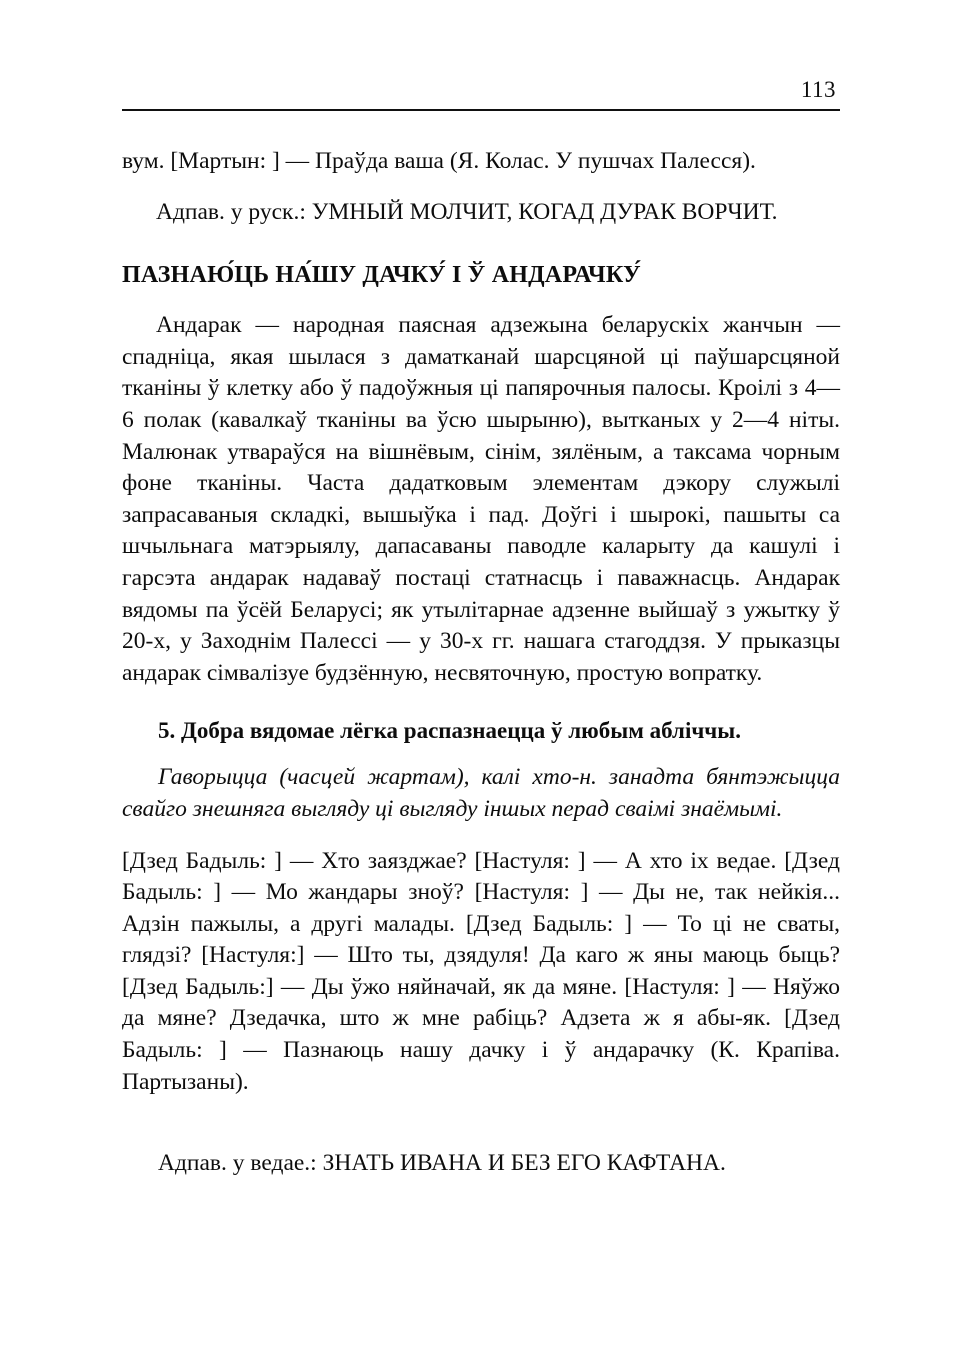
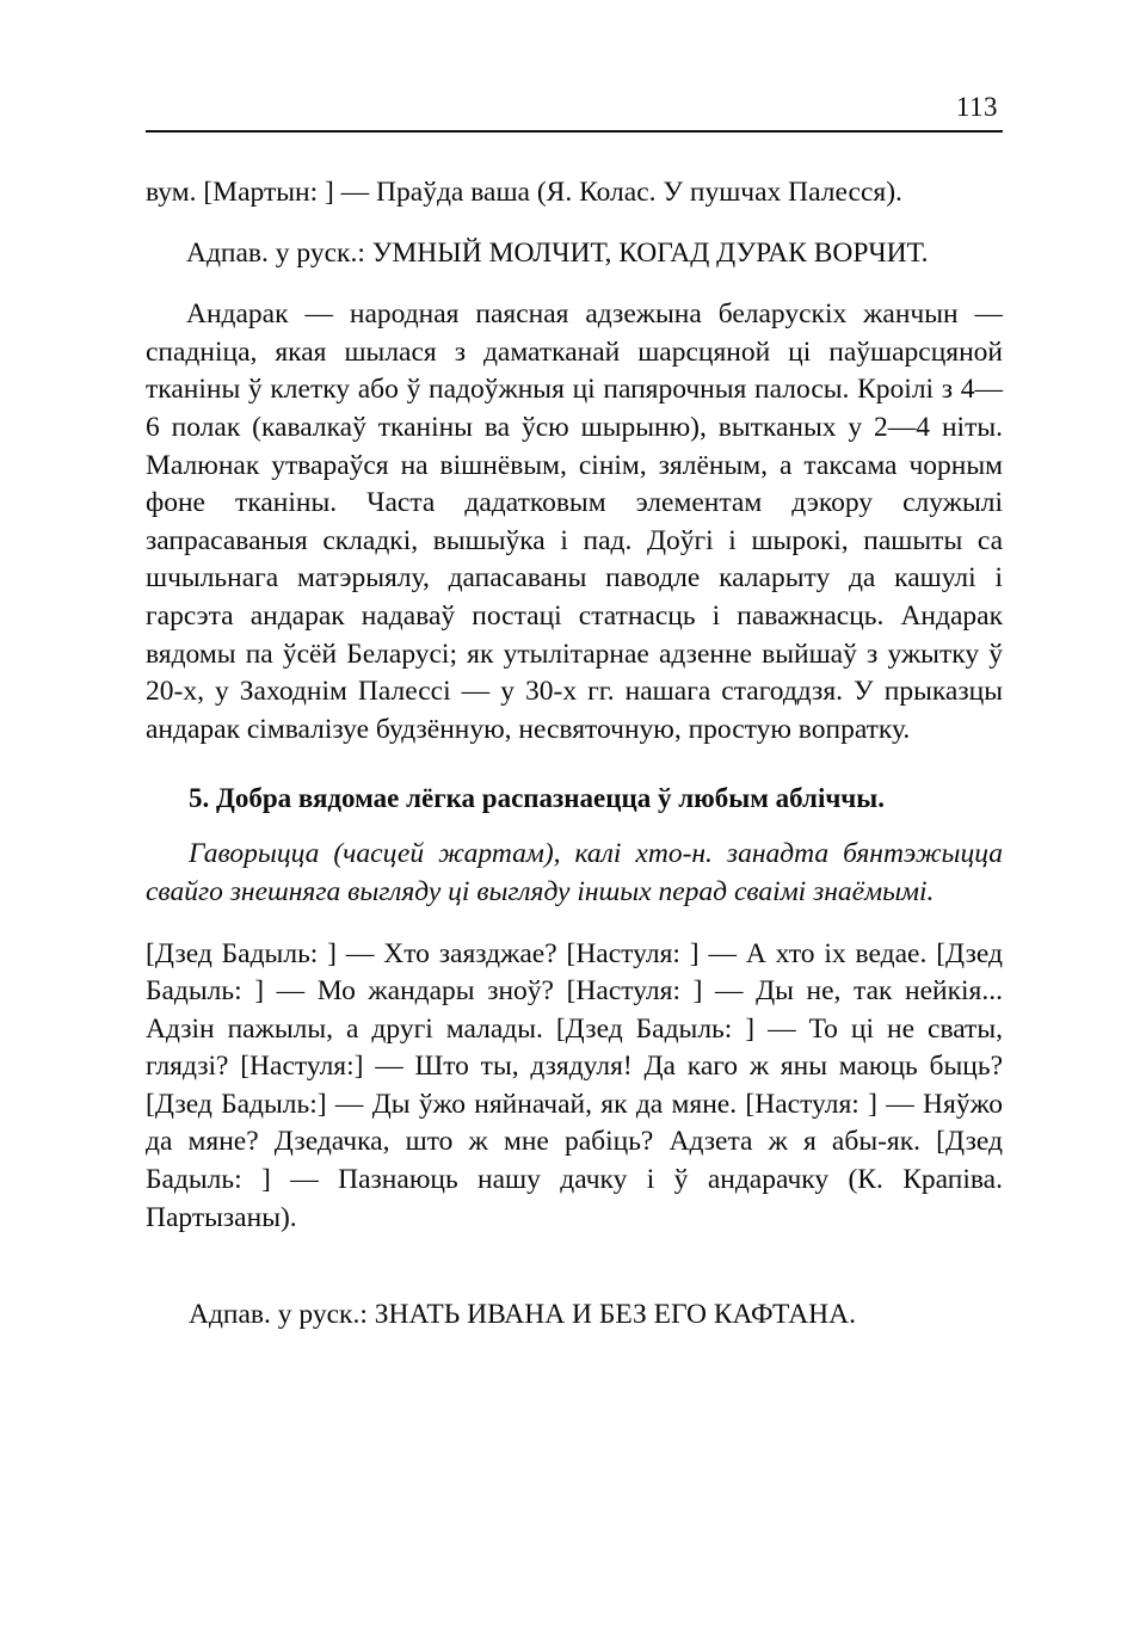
  113
  вум. [Мартын: ] — Праўда ваша (Я. Колас. У пушчах Палесся).
  Адпав. у руск.: УМНЫЙ МОЛЧИТ, КОГАД ДУРАК ВОРЧИТ.
- ПАЗНАЮ́ЦЬ НА́ШУ ДАЧКУ́ І Ў АНДАРАЧКУ́
  Андарак — народная паясная адзежына беларускіх жанчын — спадніца, якая шылася з даматканай шарсцяной ці паўшарсцяной тканіны ў клетку або ў падоўжныя ці папярочныя палосы. Кроілі з 4—6 полак (кавалкаў тканіны ва ўсю шырыню), вытканых у 2—4 ніты. Малюнак утвараўся на вішнёвым, сінім, зялёным, а таксама чорным фоне тканіны. Часта дадатковым элементам дэкору служылі запрасаваныя складкі, вышыўка і пад. Доўгі і шырокі, пашыты са шчыльнага матэрыялу, дапасаваны паводле каларыту да кашулі і гарсэта андарак надаваў постаці статнасць і паважнасць. Андарак вядомы па ўсёй Беларусі; як утылітарнае адзенне выйшаў з ужытку ў 20-х, у Заходнім Палессі — у 30-х гг. нашага стагоддзя. У прыказцы андарак сімвалізуе будзённую, несвяточную, простую вопратку.
  5. Добра вядомае лёгка распазнаецца ў любым абліччы.
  Гаворыцца (часцей жартам), калі хто-н. занадта бянтэжыцца свайго знешняга выгляду ці выгляду іншых перад сваімі знаёмымі.
  [Дзед Бадыль: ] — Хто заязджае? [Настуля: ] — А хто іх ведае. [Дзед Бадыль: ] — Мо жандары зноў? [Настуля: ] — Ды не, так нейкія... Адзін пажылы, а другі малады. [Дзед Бадыль: ] — То ці не сваты, глядзі? [Настуля:] — Што ты, дзядуля! Да каго ж яны маюць быць? [Дзед Бадыль:] — Ды ўжо няйначай, як да мяне. [Настуля: ] — Няўжо да мяне? Дзедачка, што ж мне рабіць? Адзета ж я абы-як. [Дзед Бадыль: ] — Пазнаюць нашу дачку і ў андарачку (К. Крапіва. Партызаны).
- Адпав. у ведае.: ЗНАТЬ ИВАНА И БЕЗ ЕГО КАФТАНА.
+ Адпав. у руск.: ЗНАТЬ ИВАНА И БЕЗ ЕГО КАФТАНА.
